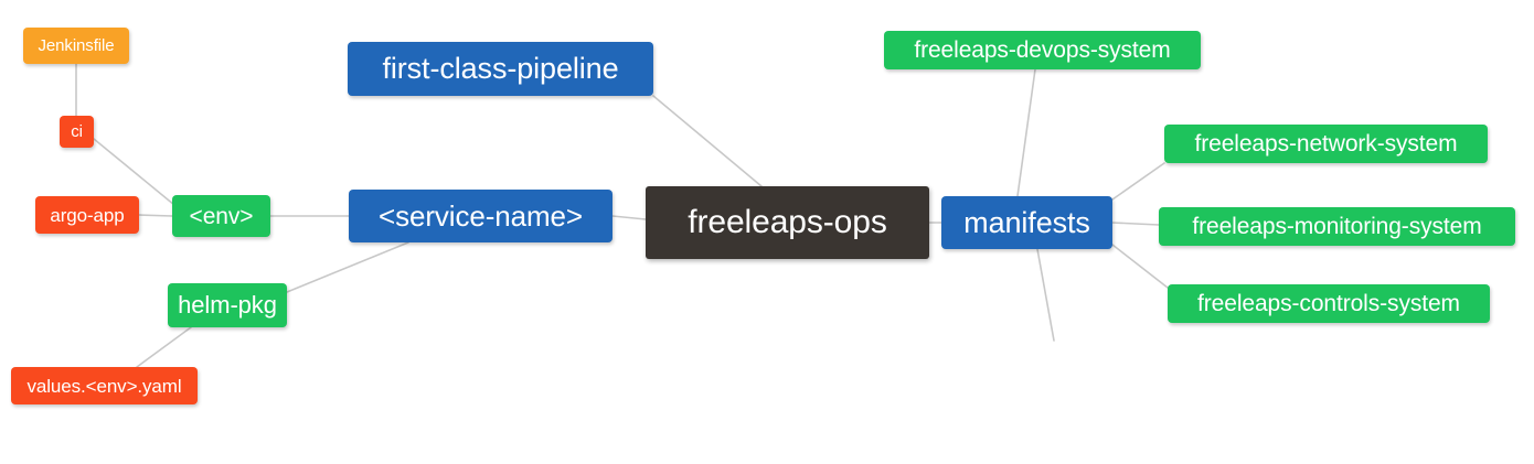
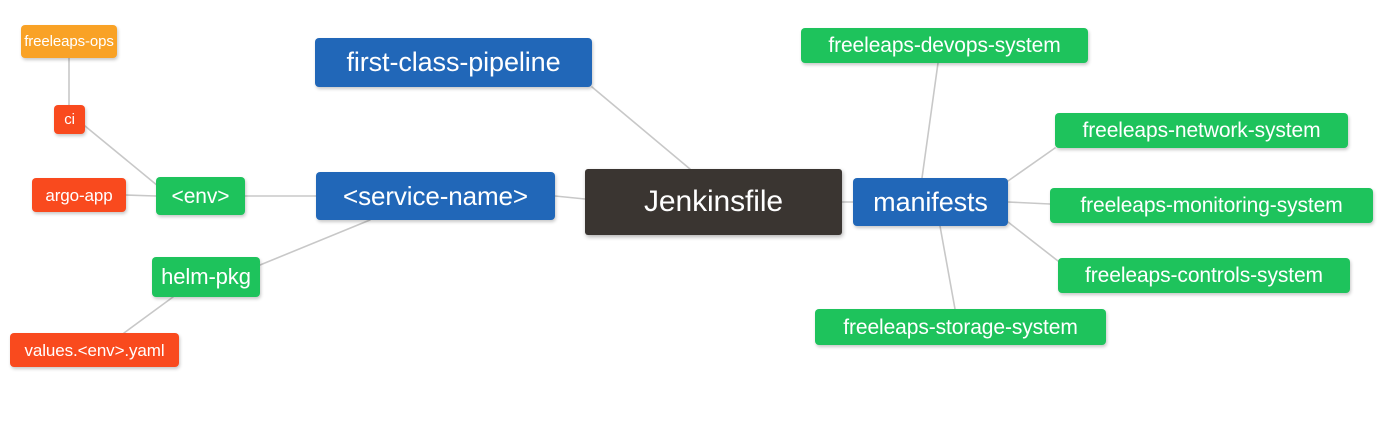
- freeleaps-ops
+ Jenkinsfile
  first-class-pipeline
  <service-name>
  <env>
  ci
- Jenkinsfile
+ freeleaps-ops
  argo-app
  helm-pkg
  values.<env>.yaml
  manifests
  freeleaps-devops-system
  freeleaps-network-system
  freeleaps-monitoring-system
  freeleaps-controls-system
+ freeleaps-storage-system
